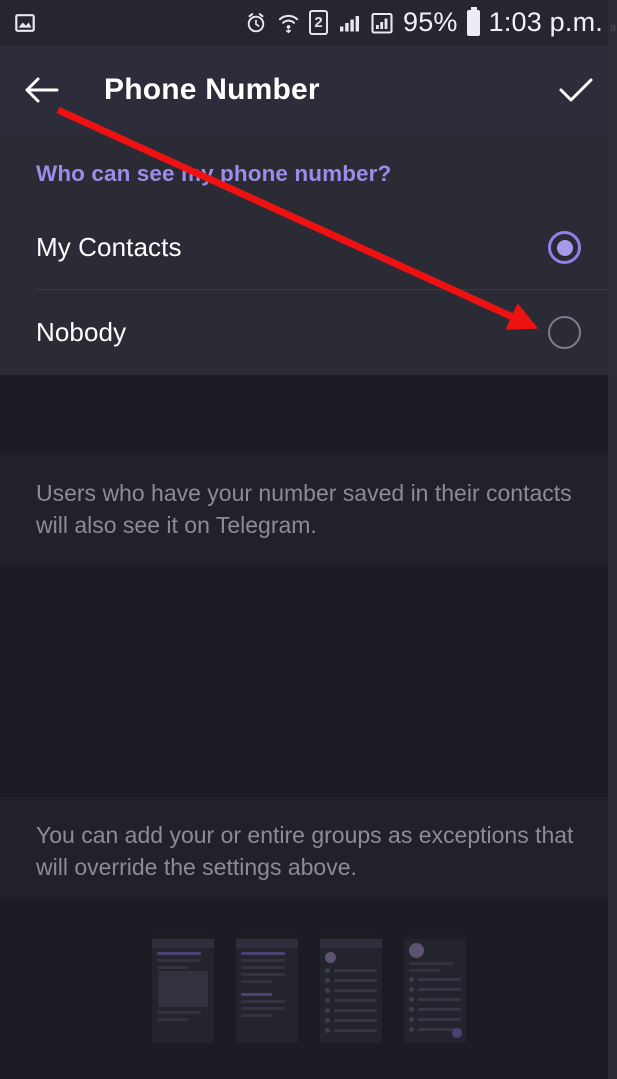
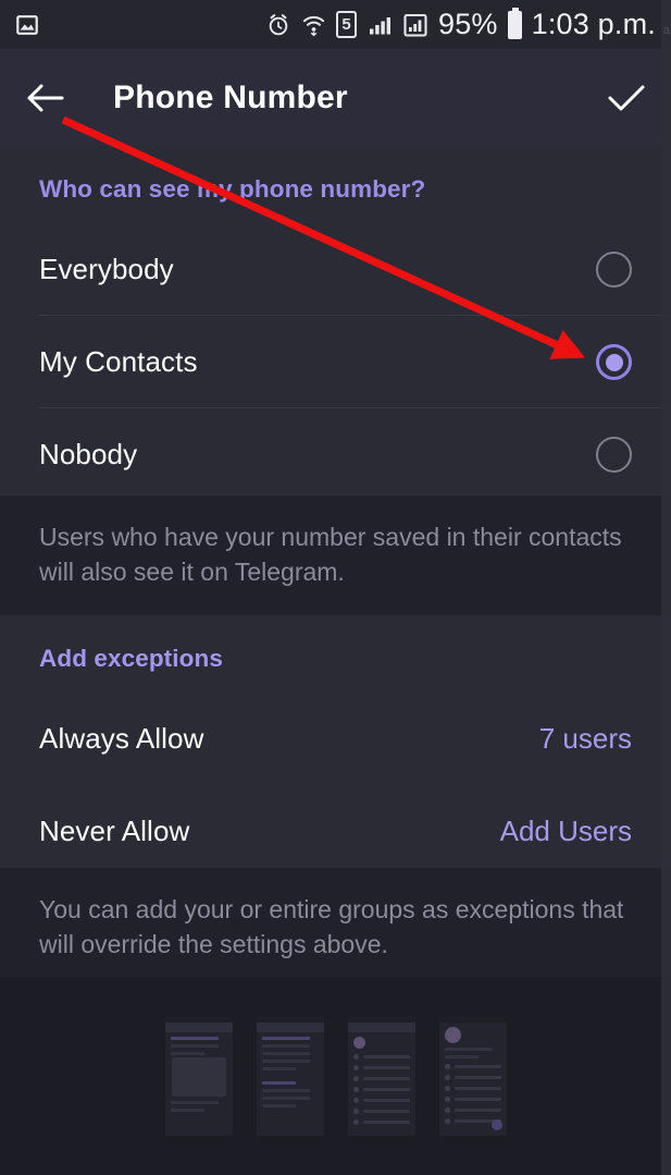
- 2
+ 5
  95%
  1:03 p.m.
  Phone Number
  Who can seey phone number?
+ Everybody
  My Contacts
  Nobody
  Users who have your number saved in their contacts will also see it on Telegram.
+ Add exceptions
+ Always Allow
+ 7 users
+ Never Allow
+ Add Users
  You can add your or entire groups as exceptions that will override the settings above.
  a
